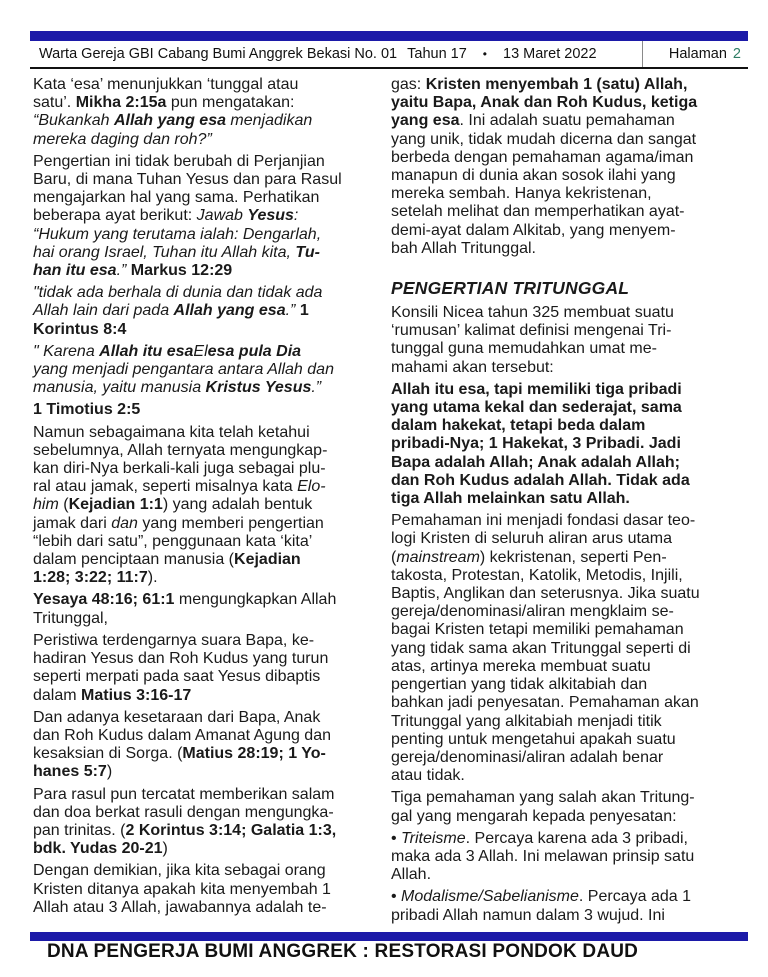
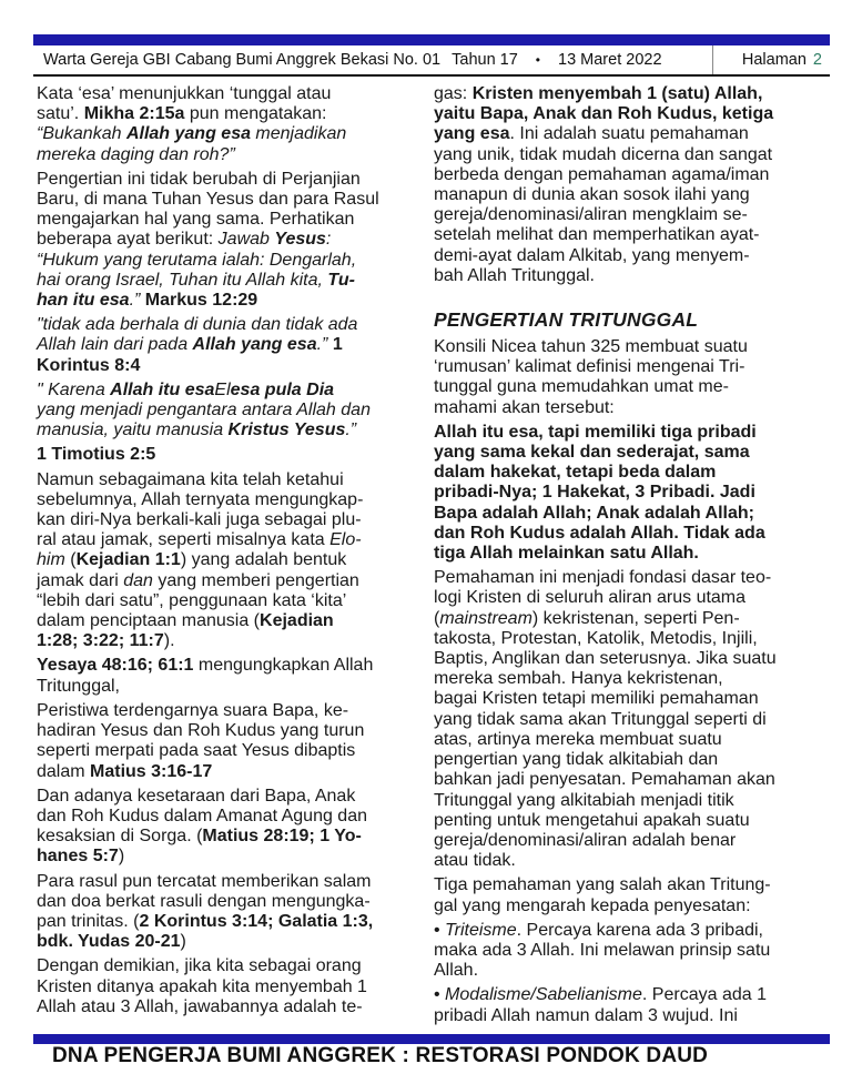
  Warta Gereja GBI Cabang Bumi Anggrek Bekasi No. 01
  Tahun 17
  •
  13 Maret 2022
  Halaman
  2
  Kata ‘esa’ menunjukkan ‘tunggal atau
  satu’. Mikha 2:15a pun mengatakan:
  “Bukankah Allah yang esa menjadikan
  mereka daging dan roh?”
  Pengertian ini tidak berubah di Perjanjian
  Baru, di mana Tuhan Yesus dan para Rasul
  mengajarkan hal yang sama. Perhatikan
  beberapa ayat berikut: Jawab Yesus:
  “Hukum yang terutama ialah: Dengarlah,
  hai orang Israel, Tuhan itu Allah kita, Tu-
  han itu esa.” Markus 12:29
  "tidak ada berhala di dunia dan tidak ada
  Allah lain dari pada Allah yang esa.” 1
  Korintus 8:4
  " Karena Allah itu esaElesa pula Dia
  yang menjadi pengantara antara Allah dan
  manusia, yaitu manusia Kristus Yesus.”
  1 Timotius 2:5
  Namun sebagaimana kita telah ketahui
  sebelumnya, Allah ternyata mengungkap-
  kan diri-Nya berkali-kali juga sebagai plu-
  ral atau jamak, seperti misalnya kata Elo-
  him (Kejadian 1:1) yang adalah bentuk
  jamak dari dan yang memberi pengertian
  “lebih dari satu”, penggunaan kata ‘kita’
  dalam penciptaan manusia (Kejadian
  1:28; 3:22; 11:7).
  Yesaya 48:16; 61:1 mengungkapkan Allah
  Tritunggal,
  Peristiwa terdengarnya suara Bapa, ke-
  hadiran Yesus dan Roh Kudus yang turun
  seperti merpati pada saat Yesus dibaptis
  dalam Matius 3:16-17
  Dan adanya kesetaraan dari Bapa, Anak
  dan Roh Kudus dalam Amanat Agung dan
  kesaksian di Sorga. (Matius 28:19; 1 Yo-
  hanes 5:7)
  Para rasul pun tercatat memberikan salam
  dan doa berkat rasuli dengan mengungka-
  pan trinitas. (2 Korintus 3:14; Galatia 1:3,
  bdk. Yudas 20-21)
  Dengan demikian, jika kita sebagai orang
  Kristen ditanya apakah kita menyembah 1
  Allah atau 3 Allah, jawabannya adalah te-
  gas: Kristen menyembah 1 (satu) Allah,
  yaitu Bapa, Anak dan Roh Kudus, ketiga
  yang esa. Ini adalah suatu pemahaman
  yang unik, tidak mudah dicerna dan sangat
  berbeda dengan pemahaman agama/iman
  manapun di dunia akan sosok ilahi yang
- mereka sembah. Hanya kekristenan,
+ gereja/denominasi/aliran mengklaim se-
  setelah melihat dan memperhatikan ayat-
  demi-ayat dalam Alkitab, yang menyem-
  bah Allah Tritunggal.
  PENGERTIAN TRITUNGGAL
  Konsili Nicea tahun 325 membuat suatu
  ‘rumusan’ kalimat definisi mengenai Tri-
  tunggal guna memudahkan umat me-
  mahami akan tersebut:
  Allah itu esa, tapi memiliki tiga pribadi
- yang utama kekal dan sederajat, sama
+ yang sama kekal dan sederajat, sama
  dalam hakekat, tetapi beda dalam
  pribadi-Nya; 1 Hakekat, 3 Pribadi. Jadi
  Bapa adalah Allah; Anak adalah Allah;
  dan Roh Kudus adalah Allah. Tidak ada
  tiga Allah melainkan satu Allah.
  Pemahaman ini menjadi fondasi dasar teo-
  logi Kristen di seluruh aliran arus utama
  (mainstream) kekristenan, seperti Pen-
  takosta, Protestan, Katolik, Metodis, Injili,
  Baptis, Anglikan dan seterusnya. Jika suatu
- gereja/denominasi/aliran mengklaim se-
+ mereka sembah. Hanya kekristenan,
  bagai Kristen tetapi memiliki pemahaman
  yang tidak sama akan Tritunggal seperti di
  atas, artinya mereka membuat suatu
  pengertian yang tidak alkitabiah dan
  bahkan jadi penyesatan. Pemahaman akan
  Tritunggal yang alkitabiah menjadi titik
  penting untuk mengetahui apakah suatu
  gereja/denominasi/aliran adalah benar
  atau tidak.
  Tiga pemahaman yang salah akan Tritung-
  gal yang mengarah kepada penyesatan:
  • Triteisme. Percaya karena ada 3 pribadi,
  maka ada 3 Allah. Ini melawan prinsip satu
  Allah.
  • Modalisme/Sabelianisme. Percaya ada 1
  pribadi Allah namun dalam 3 wujud. Ini
  DNA PENGERJA BUMI ANGGREK : RESTORASI PONDOK DAUD
